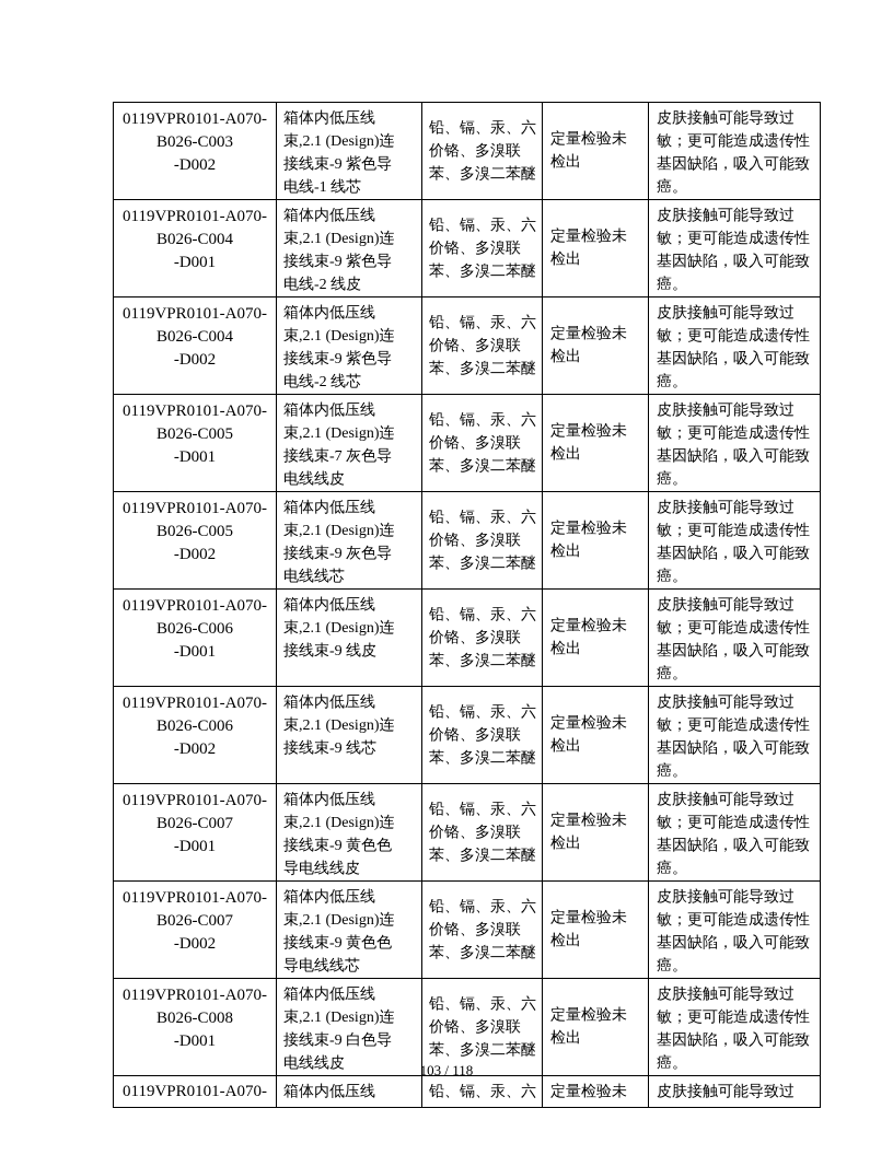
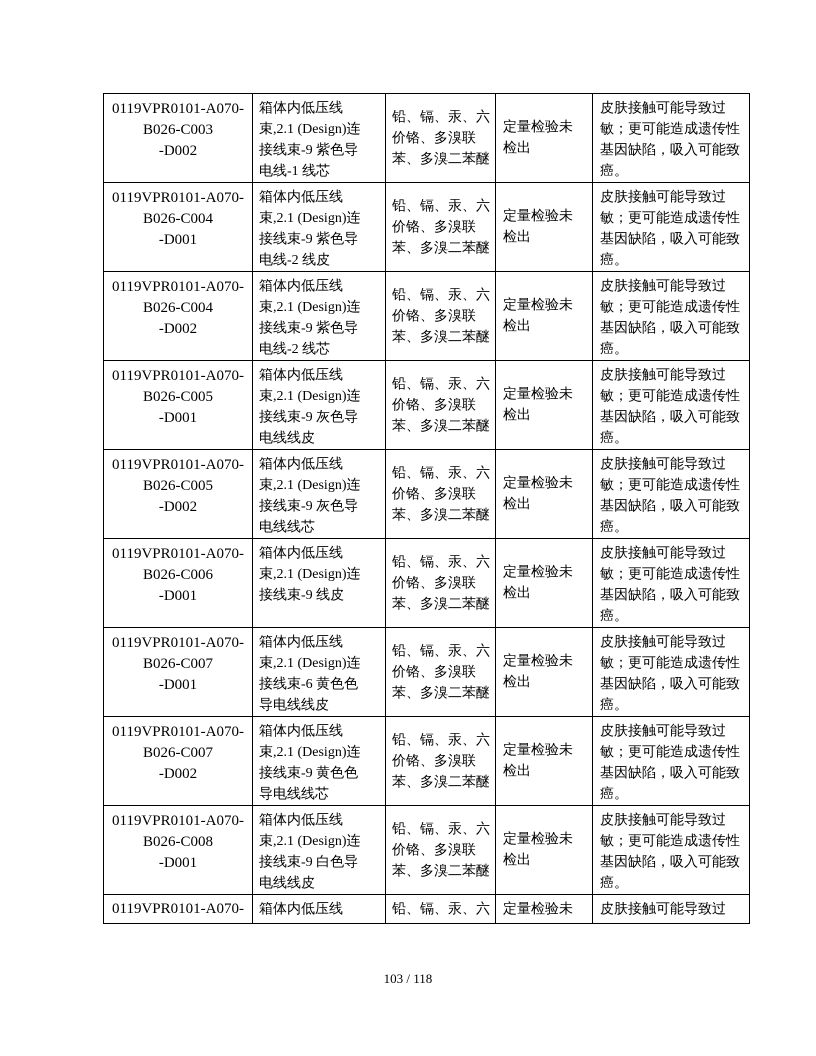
  0119VPR0101-A070- B026-C003 -D002	箱体内低压线 束,2.1 (Design)连 接线束-9 紫色导 电线-1 线芯	铅、镉、汞、六 价铬、多溴联 苯、多溴二苯醚	定量检验未 检出	皮肤接触可能导致过 敏；更可能造成遗传性 基因缺陷，吸入可能致 癌。
  0119VPR0101-A070- B026-C004 -D001	箱体内低压线 束,2.1 (Design)连 接线束-9 紫色导 电线-2 线皮	铅、镉、汞、六 价铬、多溴联 苯、多溴二苯醚	定量检验未 检出	皮肤接触可能导致过 敏；更可能造成遗传性 基因缺陷，吸入可能致 癌。
  0119VPR0101-A070- B026-C004 -D002	箱体内低压线 束,2.1 (Design)连 接线束-9 紫色导 电线-2 线芯	铅、镉、汞、六 价铬、多溴联 苯、多溴二苯醚	定量检验未 检出	皮肤接触可能导致过 敏；更可能造成遗传性 基因缺陷，吸入可能致 癌。
- 0119VPR0101-A070- B026-C005 -D001	箱体内低压线 束,2.1 (Design)连 接线束-7 灰色导 电线线皮	铅、镉、汞、六 价铬、多溴联 苯、多溴二苯醚	定量检验未 检出	皮肤接触可能导致过 敏；更可能造成遗传性 基因缺陷，吸入可能致 癌。
+ 0119VPR0101-A070- B026-C005 -D001	箱体内低压线 束,2.1 (Design)连 接线束-9 灰色导 电线线皮	铅、镉、汞、六 价铬、多溴联 苯、多溴二苯醚	定量检验未 检出	皮肤接触可能导致过 敏；更可能造成遗传性 基因缺陷，吸入可能致 癌。
  0119VPR0101-A070- B026-C005 -D002	箱体内低压线 束,2.1 (Design)连 接线束-9 灰色导 电线线芯	铅、镉、汞、六 价铬、多溴联 苯、多溴二苯醚	定量检验未 检出	皮肤接触可能导致过 敏；更可能造成遗传性 基因缺陷，吸入可能致 癌。
  0119VPR0101-A070- B026-C006 -D001	箱体内低压线 束,2.1 (Design)连 接线束-9 线皮	铅、镉、汞、六 价铬、多溴联 苯、多溴二苯醚	定量检验未 检出	皮肤接触可能导致过 敏；更可能造成遗传性 基因缺陷，吸入可能致 癌。
- 0119VPR0101-A070- B026-C006 -D002	箱体内低压线 束,2.1 (Design)连 接线束-9 线芯	铅、镉、汞、六 价铬、多溴联 苯、多溴二苯醚	定量检验未 检出	皮肤接触可能导致过 敏；更可能造成遗传性 基因缺陷，吸入可能致 癌。
- 0119VPR0101-A070- B026-C007 -D001	箱体内低压线 束,2.1 (Design)连 接线束-9 黄色色 导电线线皮	铅、镉、汞、六 价铬、多溴联 苯、多溴二苯醚	定量检验未 检出	皮肤接触可能导致过 敏；更可能造成遗传性 基因缺陷，吸入可能致 癌。
+ 0119VPR0101-A070- B026-C007 -D001	箱体内低压线 束,2.1 (Design)连 接线束-6 黄色色 导电线线皮	铅、镉、汞、六 价铬、多溴联 苯、多溴二苯醚	定量检验未 检出	皮肤接触可能导致过 敏；更可能造成遗传性 基因缺陷，吸入可能致 癌。
  0119VPR0101-A070- B026-C007 -D002	箱体内低压线 束,2.1 (Design)连 接线束-9 黄色色 导电线线芯	铅、镉、汞、六 价铬、多溴联 苯、多溴二苯醚	定量检验未 检出	皮肤接触可能导致过 敏；更可能造成遗传性 基因缺陷，吸入可能致 癌。
  0119VPR0101-A070- B026-C008 -D001	箱体内低压线 束,2.1 (Design)连 接线束-9 白色导 电线线皮	铅、镉、汞、六 价铬、多溴联 苯、多溴二苯醚	定量检验未 检出	皮肤接触可能导致过 敏；更可能造成遗传性 基因缺陷，吸入可能致 癌。
  0119VPR0101-A070-	箱体内低压线	铅、镉、汞、六	定量检验未	皮肤接触可能导致过
  103 / 118
